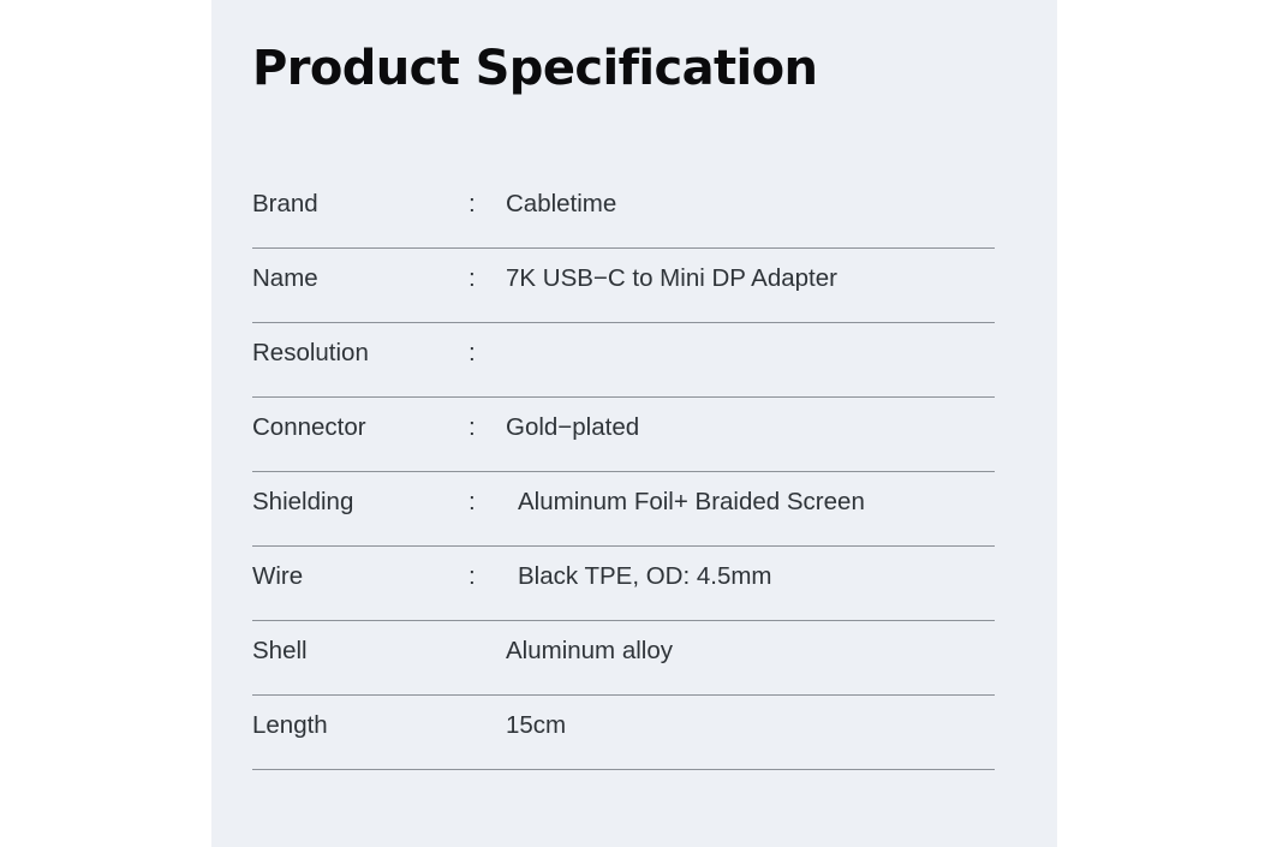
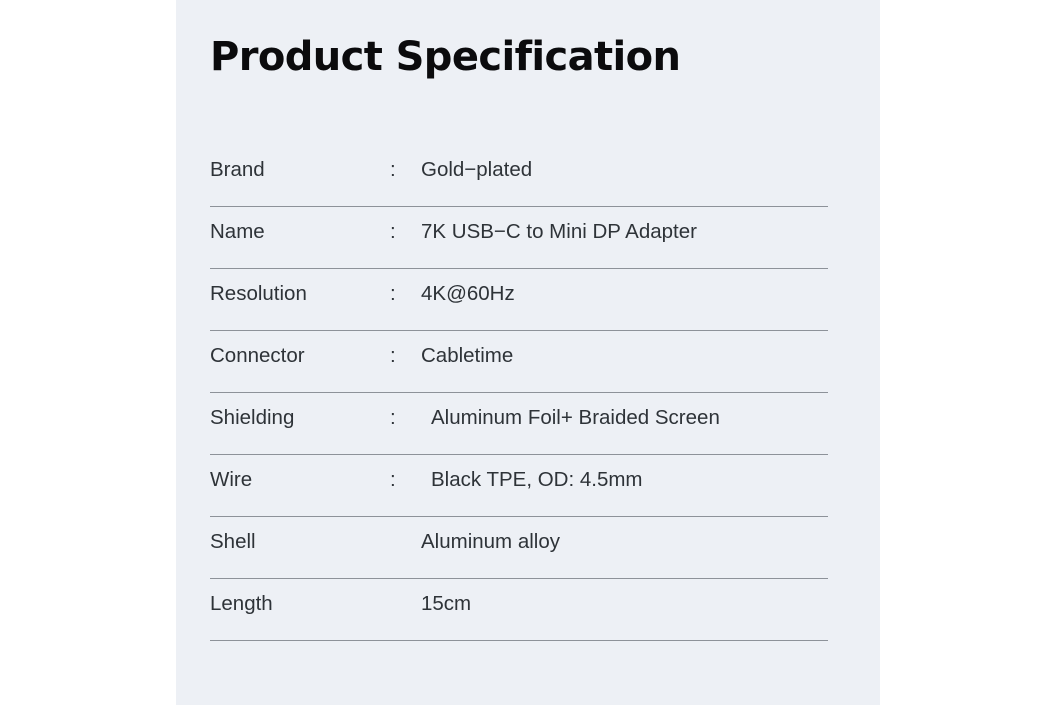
  Product Specification
  Brand
  :
- Cabletime
+ Gold−plated
  Name
  :
  7K USB−C to Mini DP Adapter
  Resolution
  :
+ 4K@60Hz
  Connector
  :
- Gold−plated
+ Cabletime
  Shielding
  :
  Aluminum Foil+ Braided Screen
  Wire
  :
  Black TPE, OD: 4.5mm
  Shell
  Aluminum alloy
  Length
  15cm
